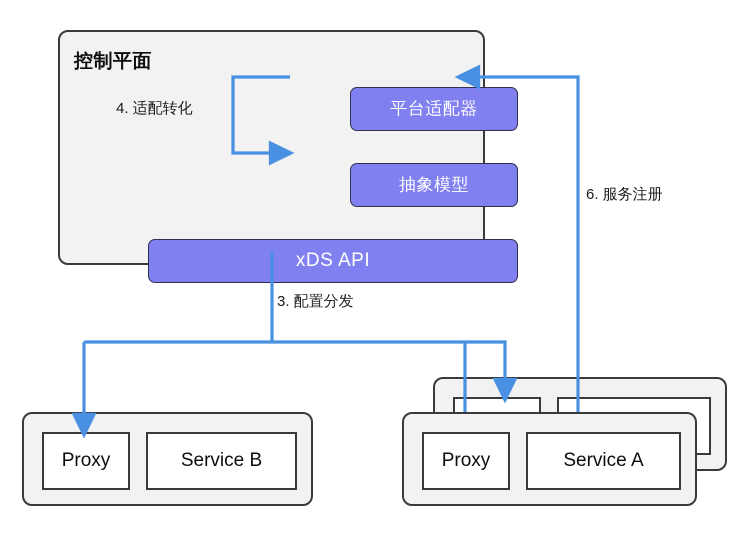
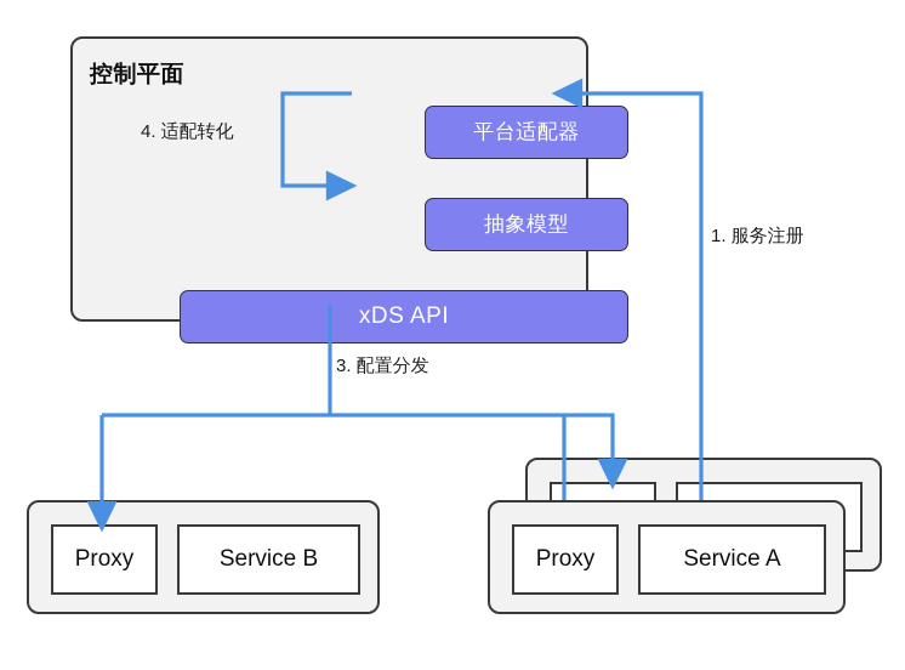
  控制平面
  平台适配器
  抽象模型
  xDS API
  4. 适配转化
- 6. 服务注册
+ 1. 服务注册
  3. 配置分发
  Proxy
  Service B
  Proxy
  Service A
